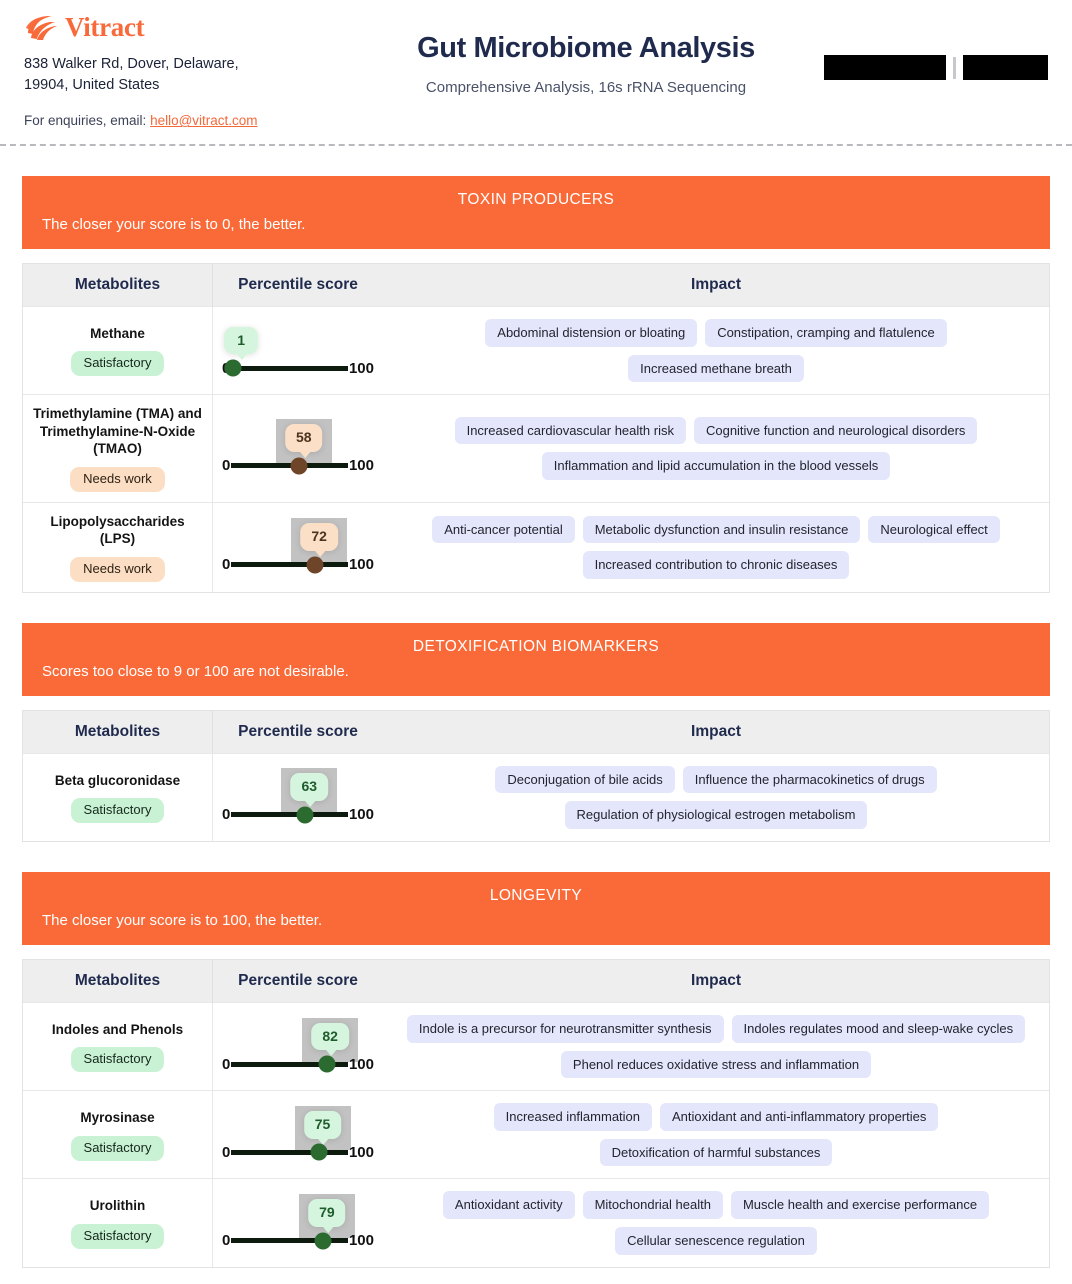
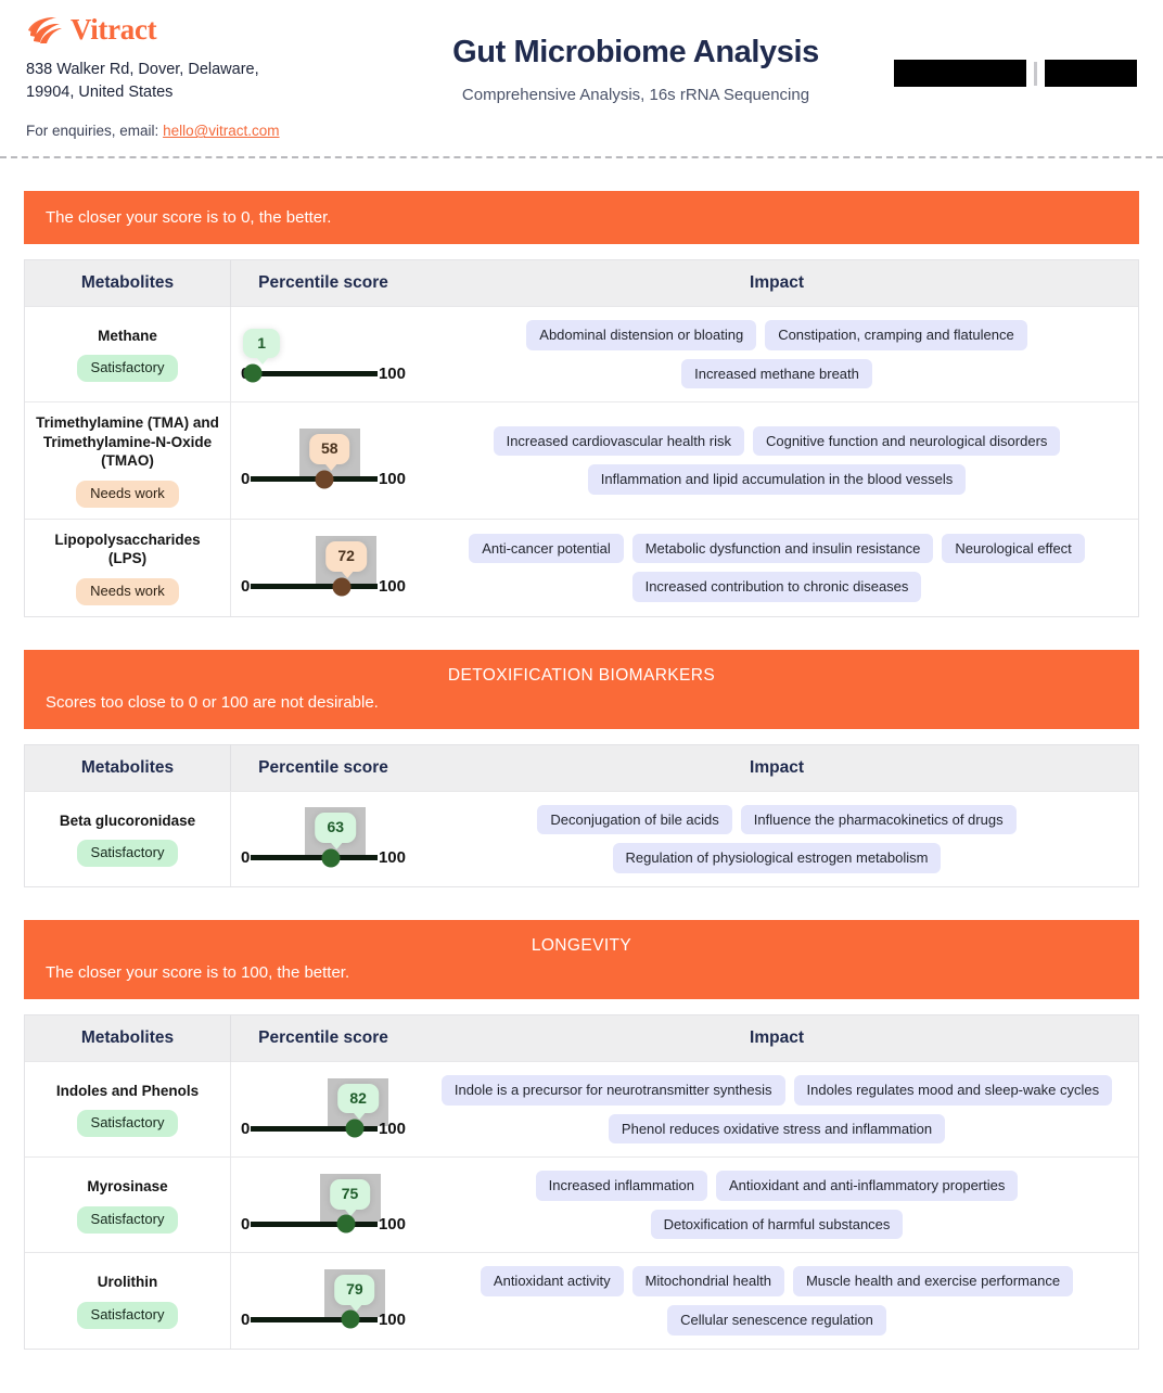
  Vitract
  838 Walker Rd, Dover, Delaware, 19904, United States
  For enquiries, email: hello@vitract.com
  Gut Microbiome Analysis
  Comprehensive Analysis, 16s rRNA Sequencing
- TOXIN PRODUCERS
  The closer your score is to 0, the better.
  Metabolites
  Percentile score
  Impact
  Methane
  Satisfactory
  1
  100
  Abdominal distension or bloating
  Constipation, cramping and flatulence
  Increased methane breath
  Trimethylamine (TMA) and Trimethylamine-N-Oxide (TMAO)
  Needs work
  58
  0
  100
  Increased cardiovascular health risk
  Cognitive function and neurological disorders
  Inflammation and lipid accumulation in the blood vessels
  Lipopolysaccharides (LPS)
  Needs work
  72
  0
  100
  Anti-cancer potential
  Metabolic dysfunction and insulin resistance
  Neurological effect
  Increased contribution to chronic diseases
  DETOXIFICATION BIOMARKERS
- Scores too close to 9 or 100 are not desirable.
+ Scores too close to 0 or 100 are not desirable.
  Metabolites
  Percentile score
  Impact
  Beta glucoronidase
  Satisfactory
  63
  0
  100
  Deconjugation of bile acids
  Influence the pharmacokinetics of drugs
  Regulation of physiological estrogen metabolism
  LONGEVITY
  The closer your score is to 100, the better.
  Metabolites
  Percentile score
  Impact
  Indoles and Phenols
  Satisfactory
  82
  0
  100
  Indole is a precursor for neurotransmitter synthesis
  Indoles regulates mood and sleep-wake cycles
  Phenol reduces oxidative stress and inflammation
  Myrosinase
  Satisfactory
  75
  0
  100
  Increased inflammation
  Antioxidant and anti-inflammatory properties
  Detoxification of harmful substances
  Urolithin
  Satisfactory
  79
  0
  100
  Antioxidant activity
  Mitochondrial health
  Muscle health and exercise performance
  Cellular senescence regulation
